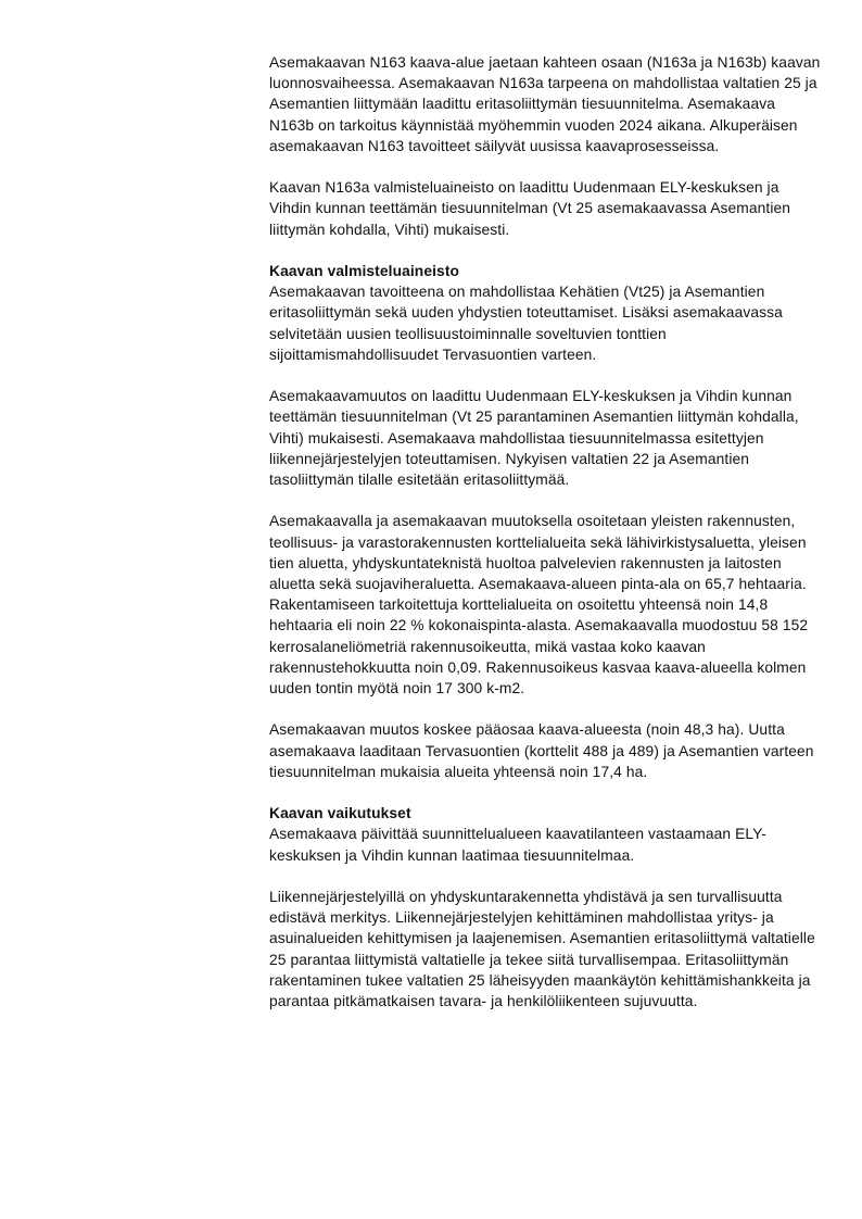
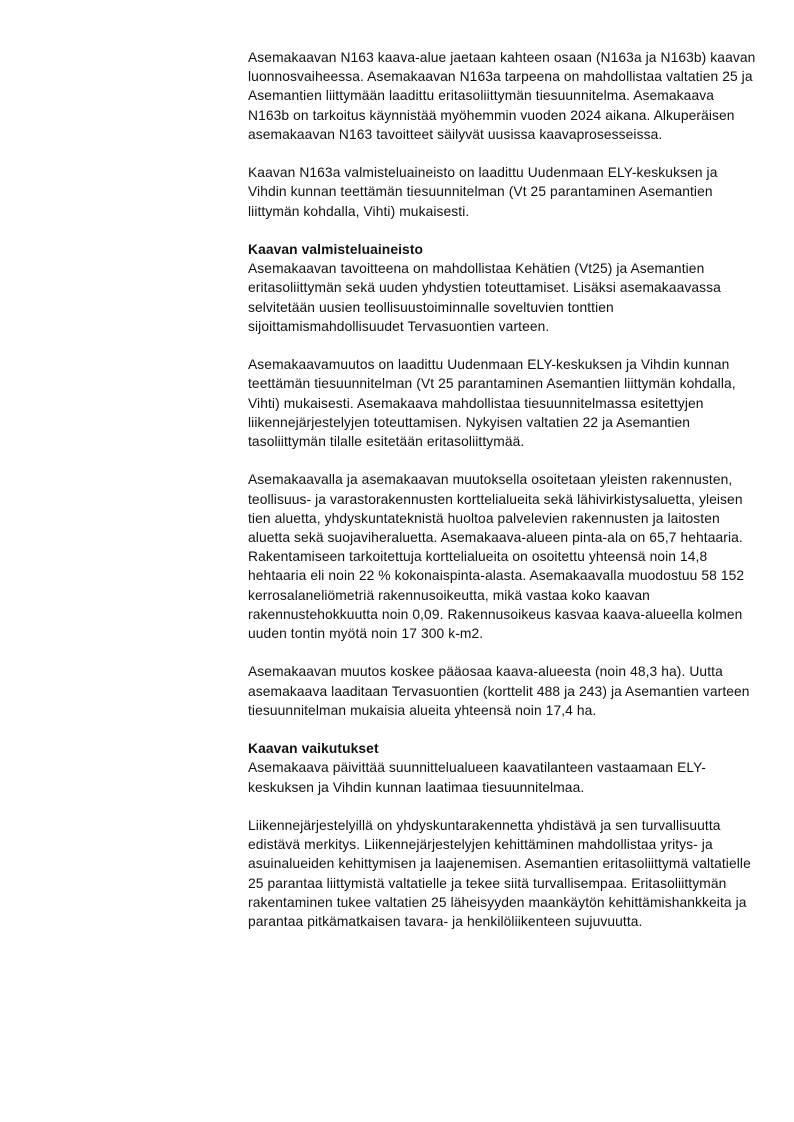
  Asemakaavan N163 kaava-alue jaetaan kahteen osaan (N163a ja N163b) kaavan luonnosvaiheessa. Asemakaavan N163a tarpeena on mahdollistaa valtatien 25 ja Asemantien liittymään laadittu eritasoliittymän tiesuunnitelma. Asemakaava N163b on tarkoitus käynnistää myöhemmin vuoden 2024 aikana. Alkuperäisen asemakaavan N163 tavoitteet säilyvät uusissa kaavaprosesseissa.
- Kaavan N163a valmisteluaineisto on laadittu Uudenmaan ELY-keskuksen ja Vihdin kunnan teettämän tiesuunnitelman (Vt 25 asemakaavassa Asemantien liittymän kohdalla, Vihti) mukaisesti.
+ Kaavan N163a valmisteluaineisto on laadittu Uudenmaan ELY-keskuksen ja Vihdin kunnan teettämän tiesuunnitelman (Vt 25 parantaminen Asemantien liittymän kohdalla, Vihti) mukaisesti.
  Kaavan valmisteluaineisto
  Asemakaavan tavoitteena on mahdollistaa Kehätien (Vt25) ja Asemantien eritasoliittymän sekä uuden yhdystien toteuttamiset. Lisäksi asemakaavassa selvitetään uusien teollisuustoiminnalle soveltuvien tonttien sijoittamismahdollisuudet Tervasuontien varteen.
  Asemakaavamuutos on laadittu Uudenmaan ELY-keskuksen ja Vihdin kunnan teettämän tiesuunnitelman (Vt 25 parantaminen Asemantien liittymän kohdalla, Vihti) mukaisesti. Asemakaava mahdollistaa tiesuunnitelmassa esitettyjen liikennejärjestelyjen toteuttamisen. Nykyisen valtatien 22 ja Asemantien tasoliittymän tilalle esitetään eritasoliittymää.
  Asemakaavalla ja asemakaavan muutoksella osoitetaan yleisten rakennusten, teollisuus- ja varastorakennusten korttelialueita sekä lähivirkistysaluetta, yleisen tien aluetta, yhdyskuntateknistä huoltoa palvelevien rakennusten ja laitosten aluetta sekä suojaviheraluetta. Asemakaava-alueen pinta-ala on 65,7 hehtaaria. Rakentamiseen tarkoitettuja korttelialueita on osoitettu yhteensä noin 14,8 hehtaaria eli noin 22 % kokonaispinta-alasta. Asemakaavalla muodostuu 58 152 kerrosalaneliömetriä rakennusoikeutta, mikä vastaa koko kaavan rakennustehokkuutta noin 0,09. Rakennusoikeus kasvaa kaava-alueella kolmen uuden tontin myötä noin 17 300 k-m2.
- Asemakaavan muutos koskee pääosaa kaava-alueesta (noin 48,3 ha). Uutta asemakaava laaditaan Tervasuontien (korttelit 488 ja 489) ja Asemantien varteen tiesuunnitelman mukaisia alueita yhteensä noin 17,4 ha.
+ Asemakaavan muutos koskee pääosaa kaava-alueesta (noin 48,3 ha). Uutta asemakaava laaditaan Tervasuontien (korttelit 488 ja 243) ja Asemantien varteen tiesuunnitelman mukaisia alueita yhteensä noin 17,4 ha.
  Kaavan vaikutukset
  Asemakaava päivittää suunnittelualueen kaavatilanteen vastaamaan ELY-keskuksen ja Vihdin kunnan laatimaa tiesuunnitelmaa.
  Liikennejärjestelyillä on yhdyskuntarakennetta yhdistävä ja sen turvallisuutta edistävä merkitys. Liikennejärjestelyjen kehittäminen mahdollistaa yritys- ja asuinalueiden kehittymisen ja laajenemisen. Asemantien eritasoliittymä valtatielle 25 parantaa liittymistä valtatielle ja tekee siitä turvallisempaa. Eritasoliittymän rakentaminen tukee valtatien 25 läheisyyden maankäytön kehittämishankkeita ja parantaa pitkämatkaisen tavara- ja henkilöliikenteen sujuvuutta.
